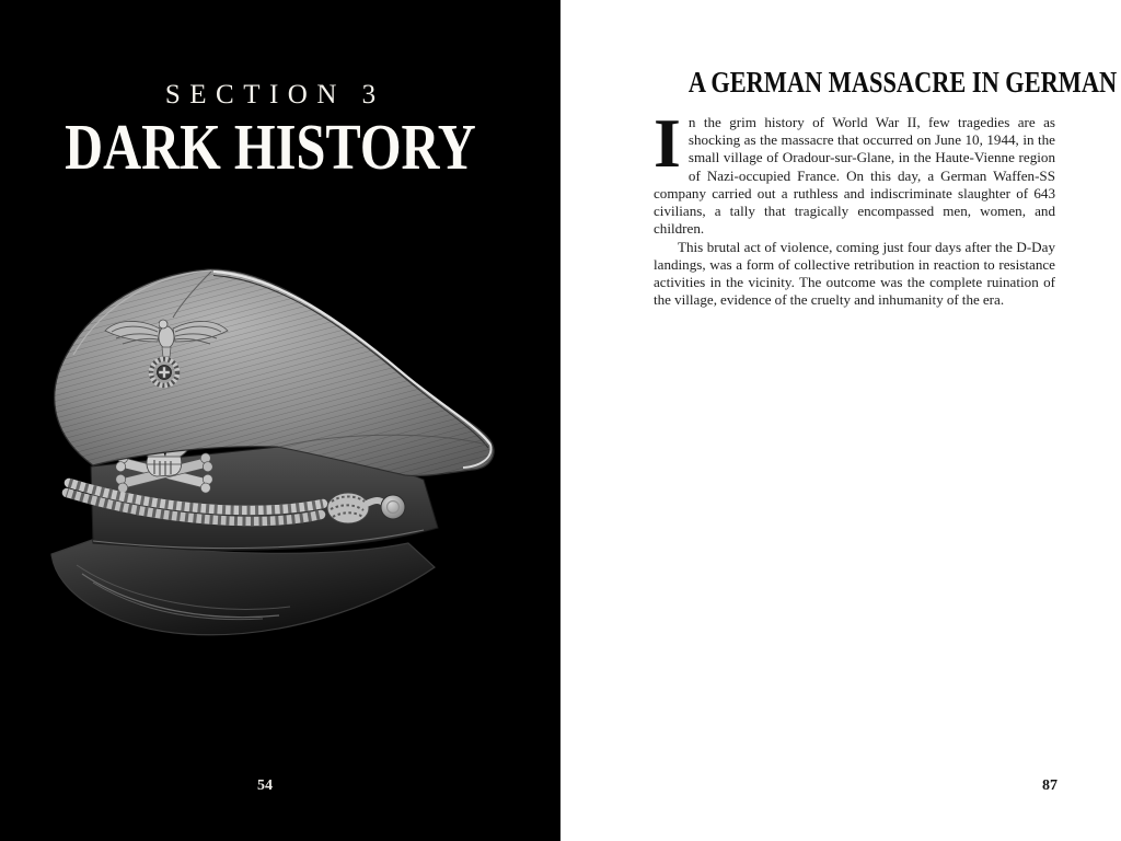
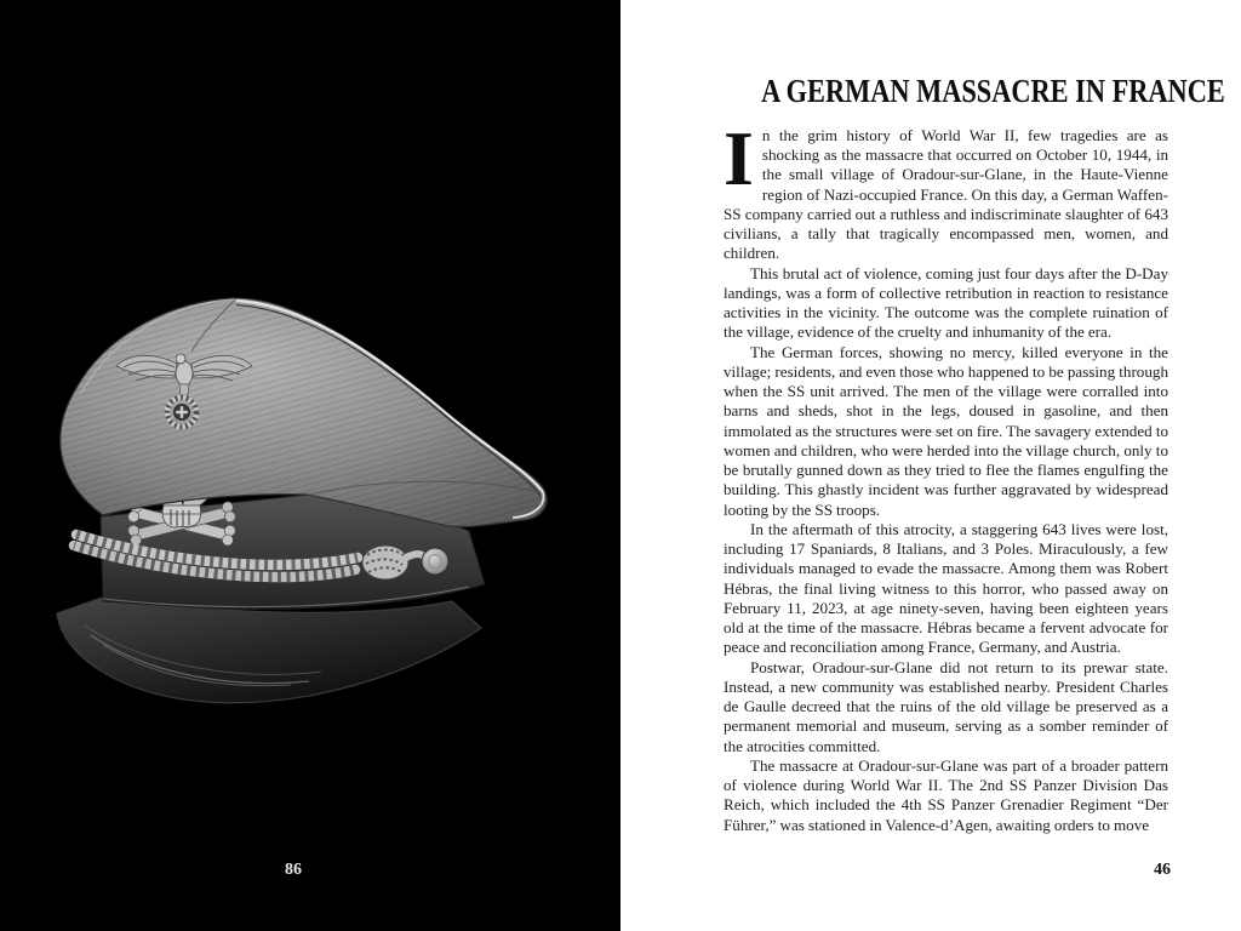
- SECTION 3
- DARK HISTORY
- 54
+ 86
- A GERMAN MASSACRE IN GERMAN
+ A GERMAN MASSACRE IN FRANCE
  I
- n the grim history of World War II, few tragedies are as shocking as the massacre that occurred on June 10, 1944, in the small village of Oradour-sur-Glane, in the Haute-Vienne region of Nazi-occupied France. On this day, a German Waffen-SS company carried out a ruthless and indiscriminate slaughter of 643 civilians, a tally that tragically encompassed men, women, and children.
+ n the grim history of World War II, few tragedies are as shocking as the massacre that occurred on October 10, 1944, in the small village of Oradour-sur-Glane, in the Haute-Vienne region of Nazi-occupied France. On this day, a German Waffen-SS company carried out a ruthless and indiscriminate slaughter of 643 civilians, a tally that tragically encompassed men, women, and children.
  This brutal act of violence, coming just four days after the D-Day landings, was a form of collective retribution in reaction to resistance activities in the vicinity. The outcome was the complete ruination of the village, evidence of the cruelty and inhumanity of the era.
+ The German forces, showing no mercy, killed everyone in the village; residents, and even those who happened to be passing through when the SS unit arrived. The men of the village were corralled into barns and sheds, shot in the legs, doused in gasoline, and then immolated as the structures were set on fire. The savagery extended to women and children, who were herded into the village church, only to be brutally gunned down as they tried to flee the flames engulfing the building. This ghastly incident was further aggravated by widespread looting by the SS troops.
+ In the aftermath of this atrocity, a staggering 643 lives were lost, including 17 Spaniards, 8 Italians, and 3 Poles. Miraculously, a few individuals managed to evade the massacre. Among them was Robert Hébras, the final living witness to this horror, who passed away on February 11, 2023, at age ninety-seven, having been eighteen years old at the time of the massacre. Hébras became a fervent advocate for peace and reconciliation among France, Germany, and Austria.
+ Postwar, Oradour-sur-Glane did not return to its prewar state. Instead, a new community was established nearby. President Charles de Gaulle decreed that the ruins of the old village be preserved as a permanent memorial and museum, serving as a somber reminder of the atrocities committed.
+ The massacre at Oradour-sur-Glane was part of a broader pattern of violence during World War II. The 2nd SS Panzer Division Das Reich, which included the 4th SS Panzer Grenadier Regiment “Der Führer,” was stationed in Valence-d’Agen, awaiting orders to move
- 87
+ 46
